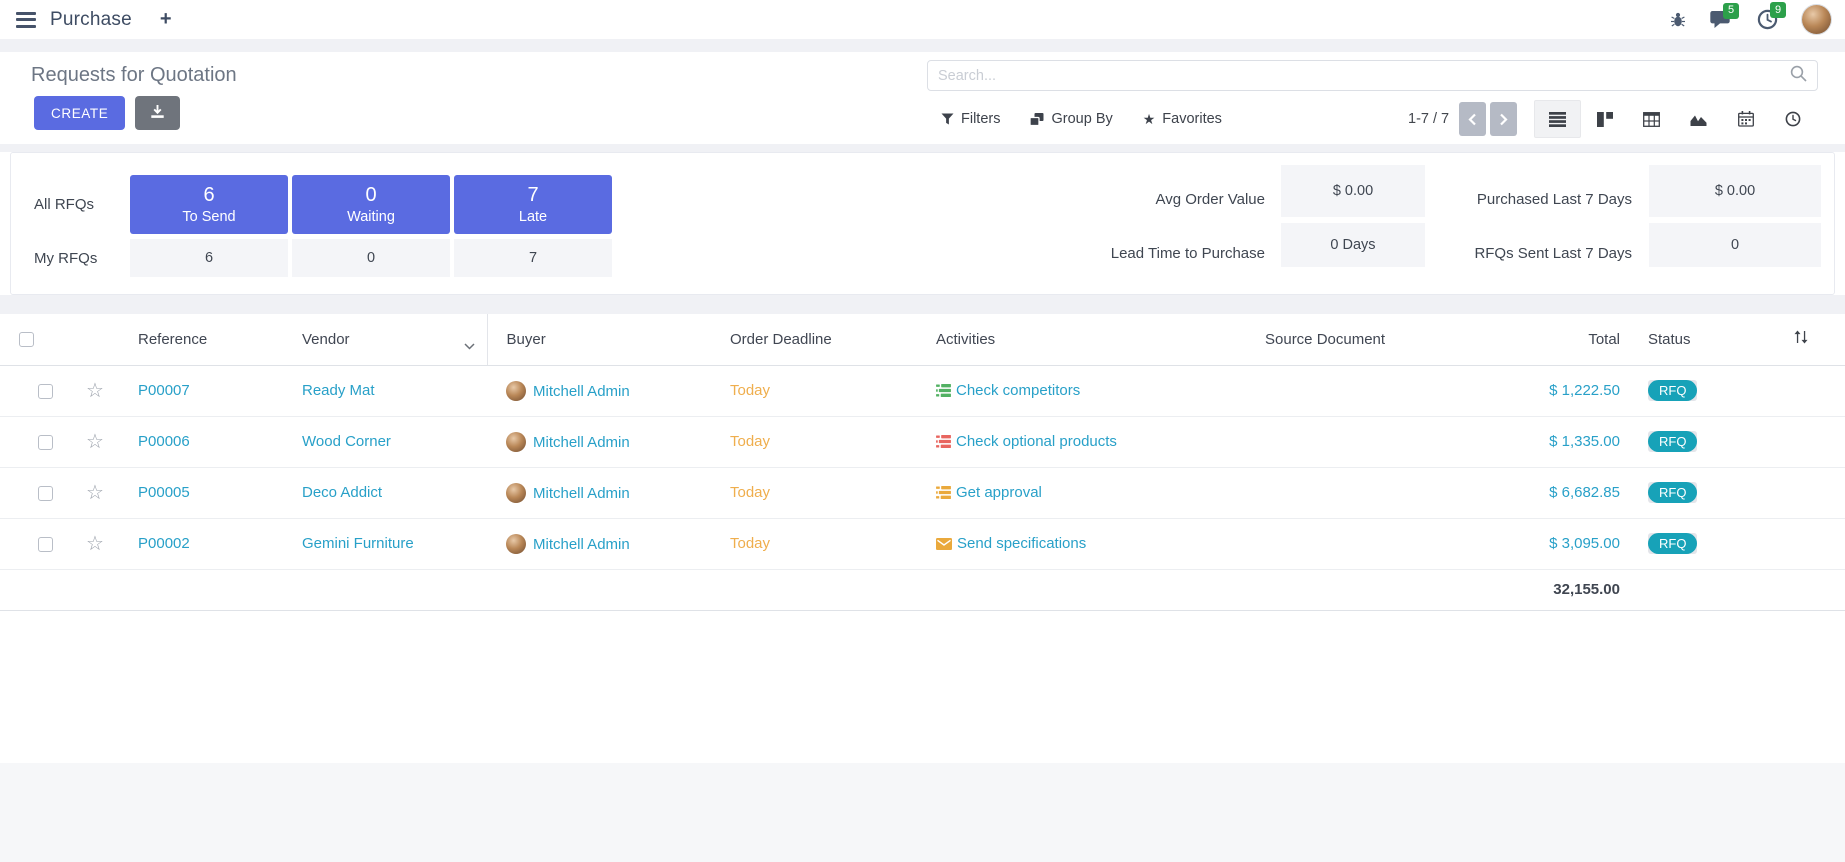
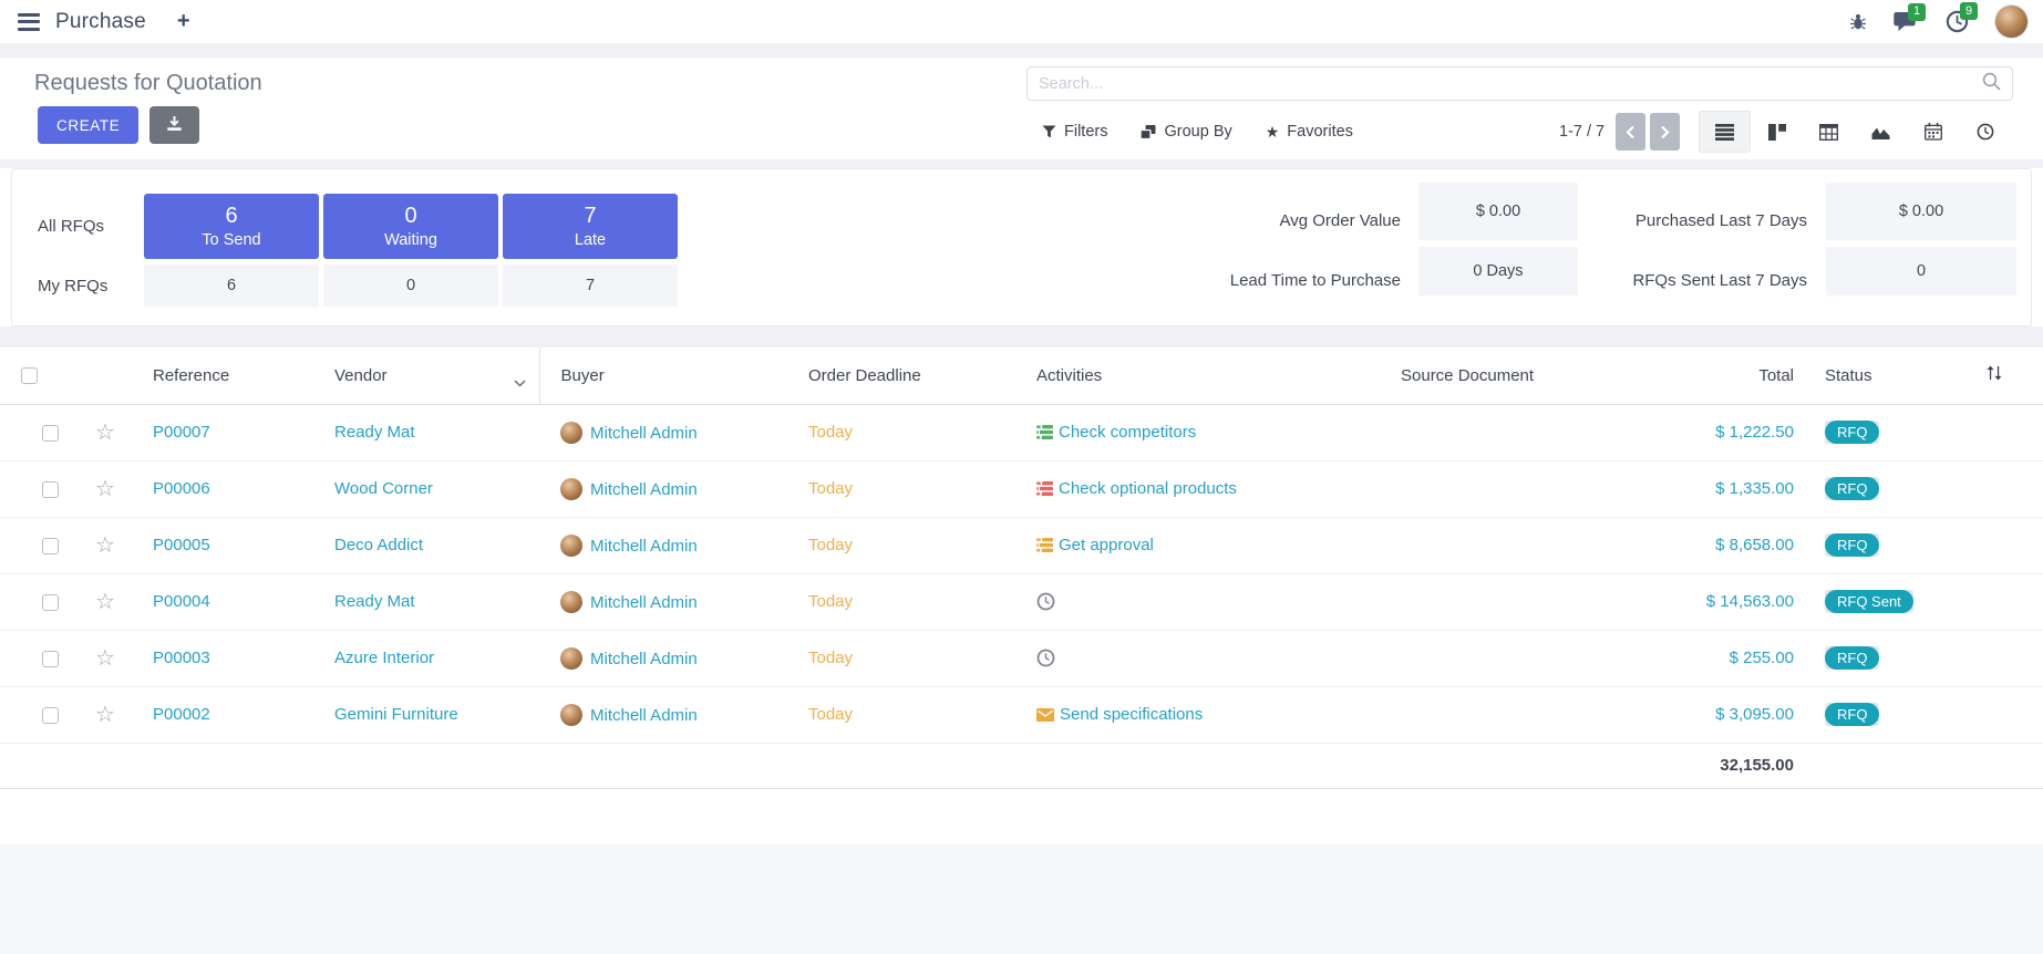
  Purchase
  +
- 5
+ 1
  9
  Requests for Quotation
  CREATE
  Search...
  Filters
  Group By
  ★
  Favorites
  1-7 / 7
  All RFQs
  My RFQs
  6
  To Send
  0
  Waiting
  7
  Late
  6
  0
  7
  Avg Order Value
  $ 0.00
  Lead Time to Purchase
  0 Days
  Purchased Last 7 Days
  $ 0.00
  RFQs Sent Last 7 Days
  0
  			Reference	Vendor	Buyer	Order Deadline	Activities	Source Document	Total	Status
  		☆	P00007	Ready Mat	Mitchell Admin	Today	Check competitors		$ 1,222.50	RFQ
  		☆	P00006	Wood Corner	Mitchell Admin	Today	Check optional products		$ 1,335.00	RFQ
- 		☆	P00005	Deco Addict	Mitchell Admin	Today	Get approval		$ 6,682.85	RFQ
+ 		☆	P00005	Deco Addict	Mitchell Admin	Today	Get approval		$ 8,658.00	RFQ
+ 		☆	P00004	Ready Mat	Mitchell Admin	Today			$ 14,563.00	RFQ Sent
+ 		☆	P00003	Azure Interior	Mitchell Admin	Today			$ 255.00	RFQ
  		☆	P00002	Gemini Furniture	Mitchell Admin	Today	Send specifications		$ 3,095.00	RFQ
  	32,155.00
